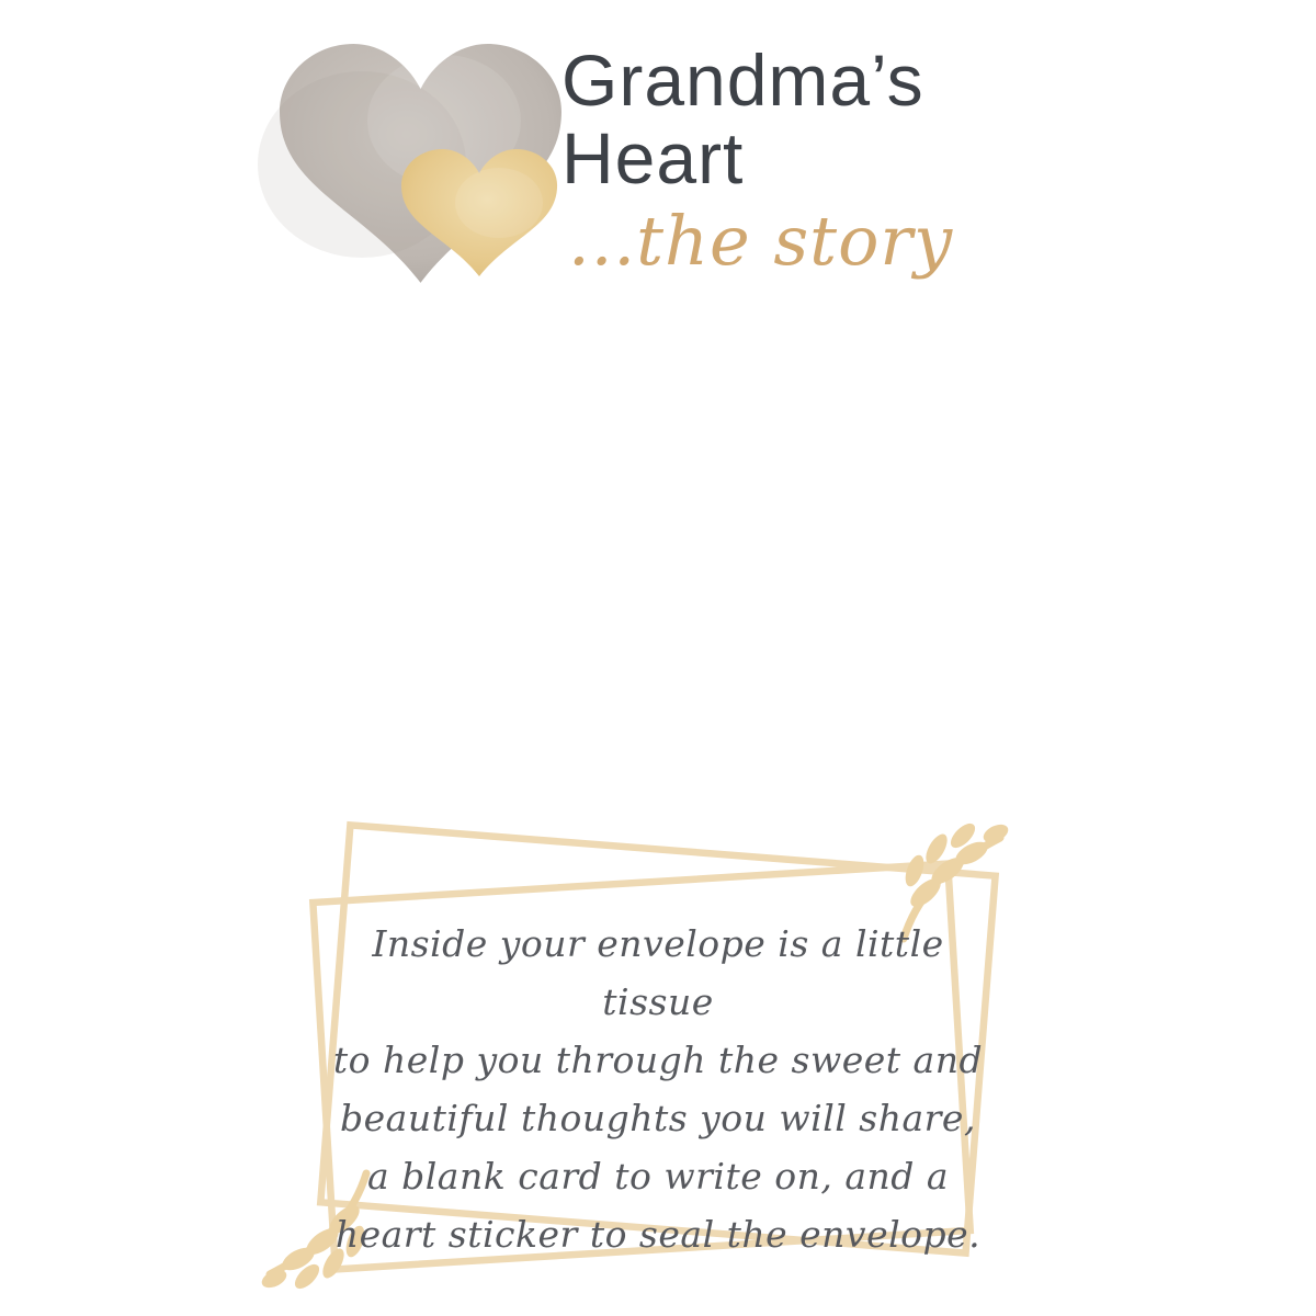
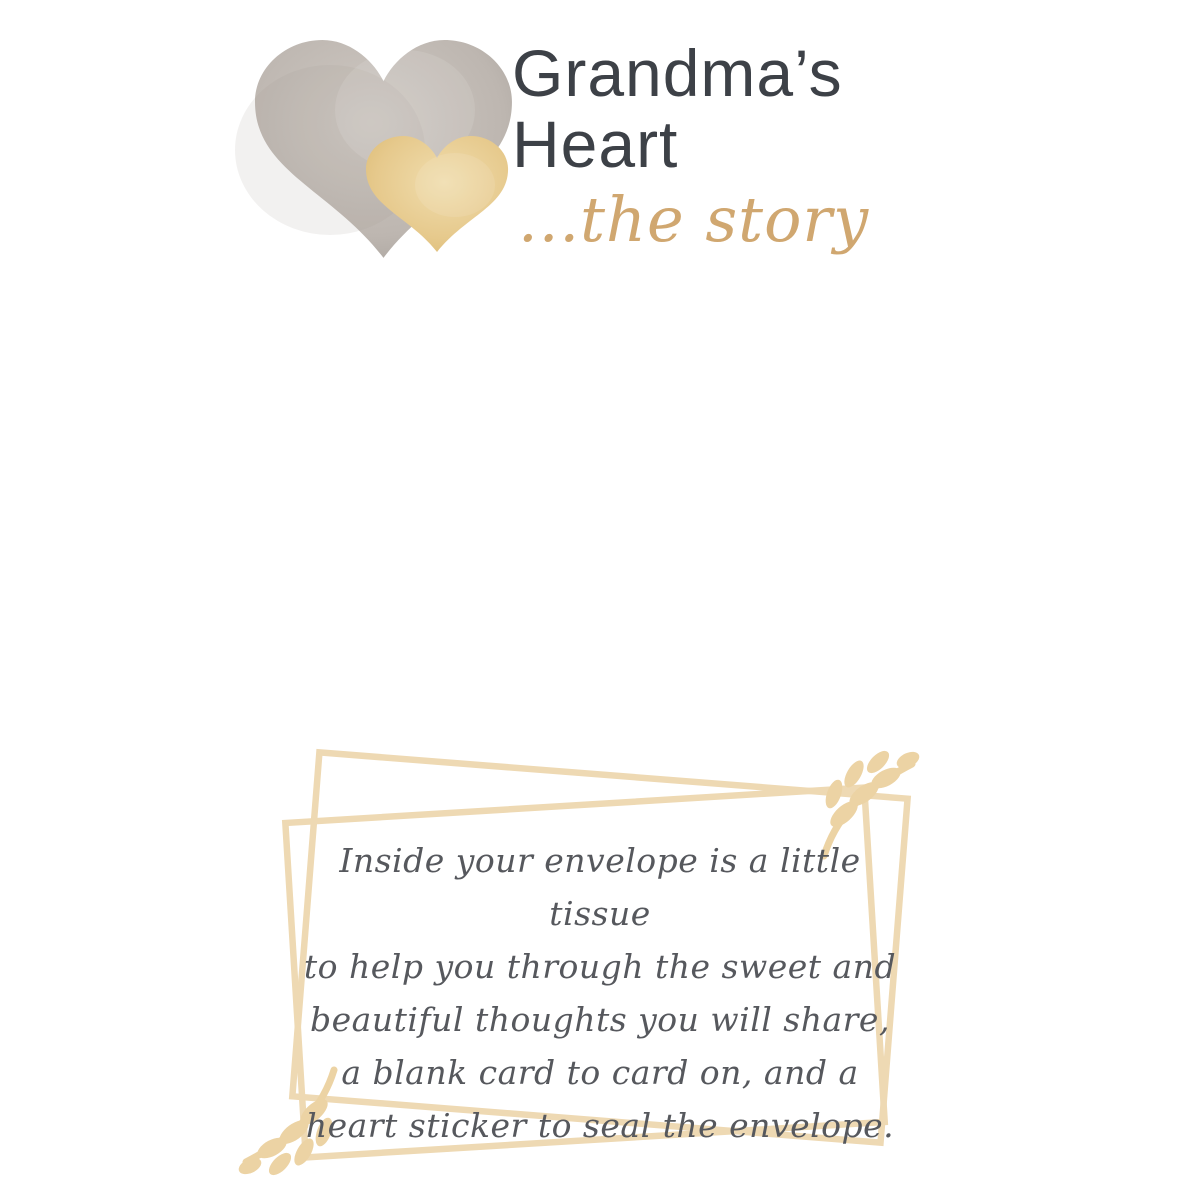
  Grandma’s
  Heart
  ...the story
  Inside your envelope is a little tissue
  to help you through the sweet and
  beautiful thoughts you will share,
- a blank card to write on, and a
+ a blank card to card on, and a
  heart sticker to seal the envelope.
